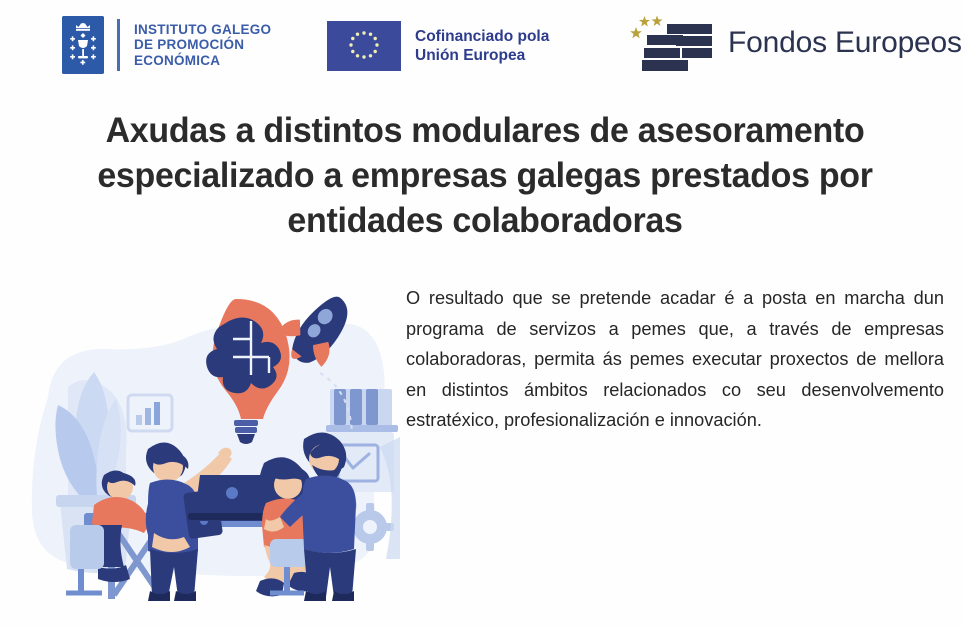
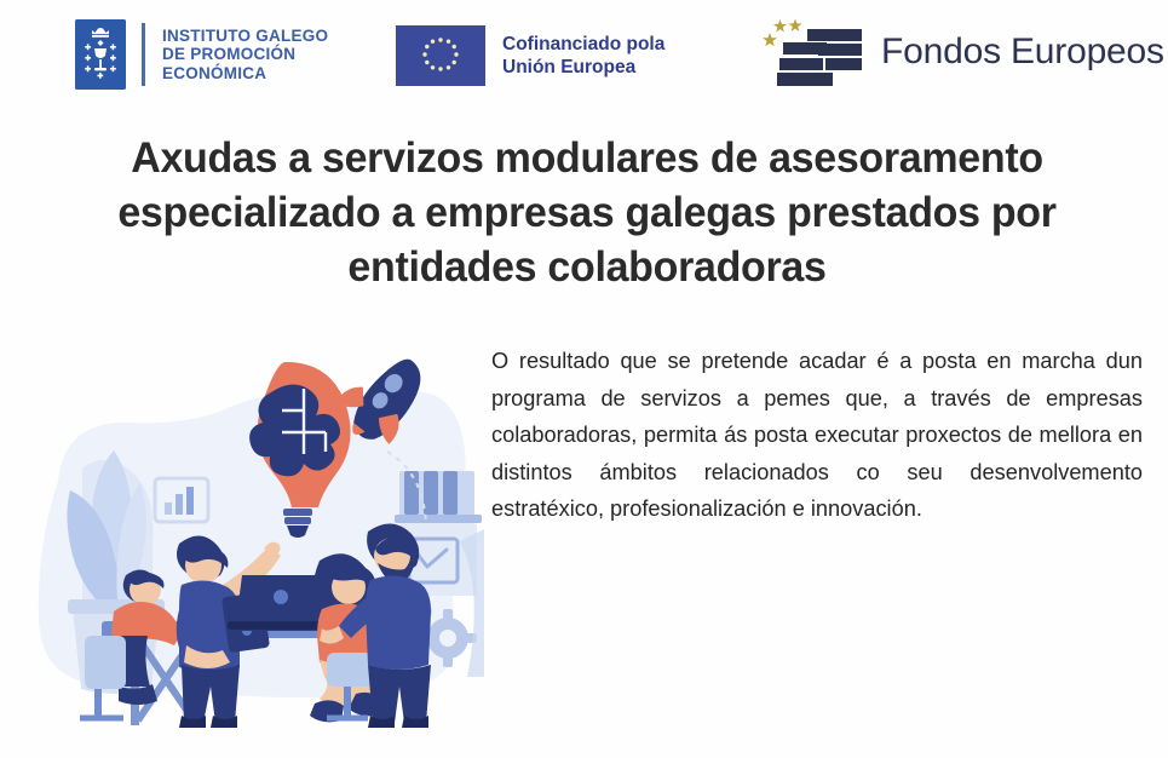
  INSTITUTO GALEGO
  DE PROMOCIÓN
  ECONÓMICA
  Cofinanciado pola
  Unión Europea
  Fondos Europeos
- Axudas a distintos modulares de asesoramento
+ Axudas a servizos modulares de asesoramento
  especializado a empresas galegas prestados por
  entidades colaboradoras
- O resultado que se pretende acadar é a posta en marcha dun programa de servizos a pemes que, a través de empresas colaboradoras, permita ás pemes executar proxectos de mellora en distintos ámbitos relacionados co seu desenvolvemento estratéxico, profesionalización e innovación.
+ O resultado que se pretende acadar é a posta en marcha dun programa de servizos a pemes que, a través de empresas colaboradoras, permita ás posta executar proxectos de mellora en distintos ámbitos relacionados co seu desenvolvemento estratéxico, profesionalización e innovación.
